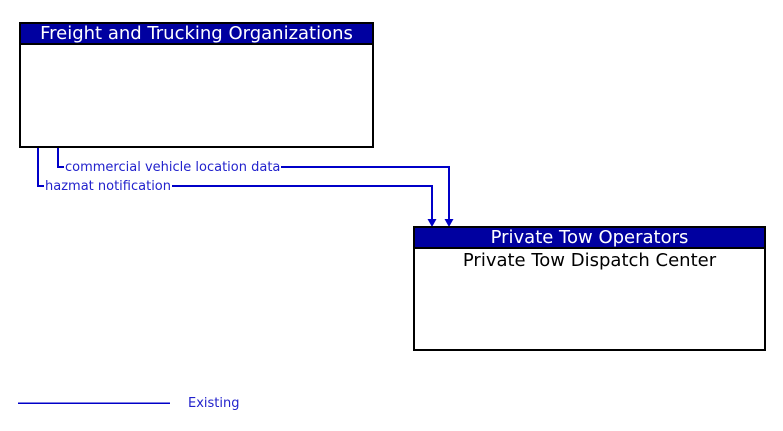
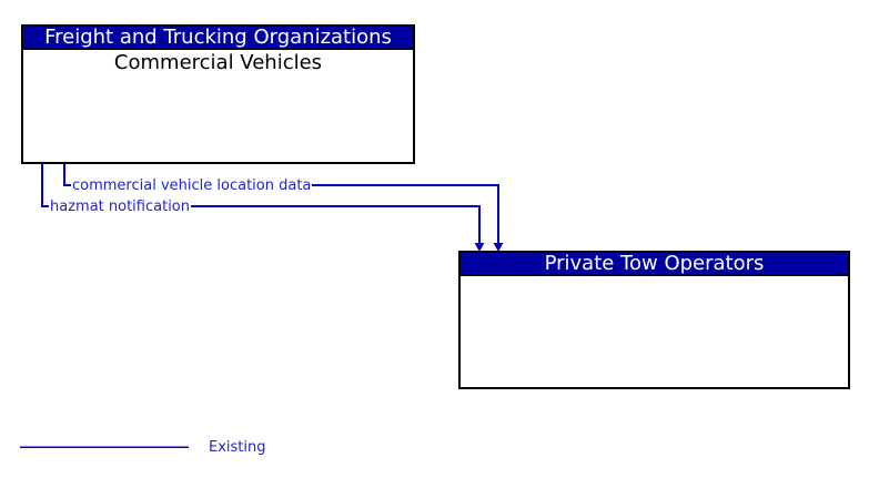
  Freight and Trucking Organizations
+ Commercial Vehicles
  Private Tow Operators
- Private Tow Dispatch Center
  commercial vehicle location data
  hazmat notification
  Existing
